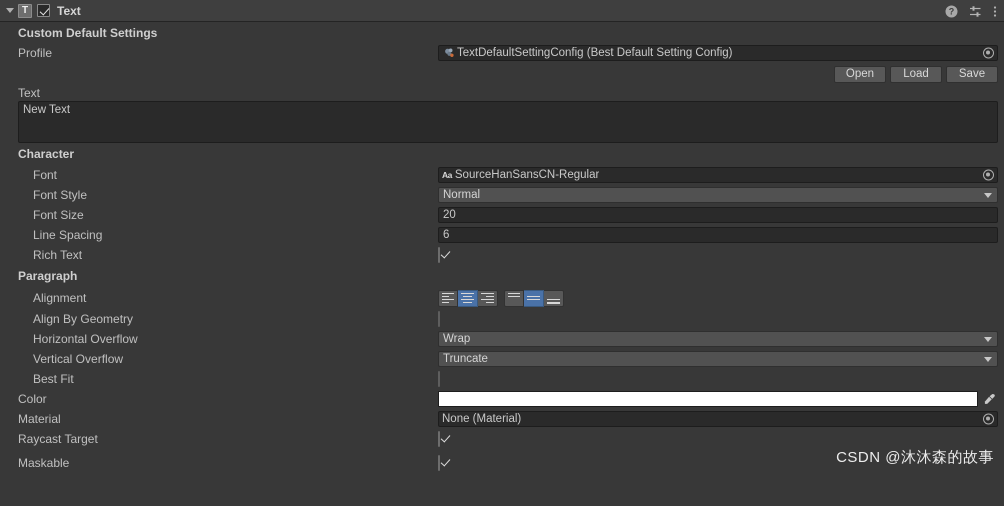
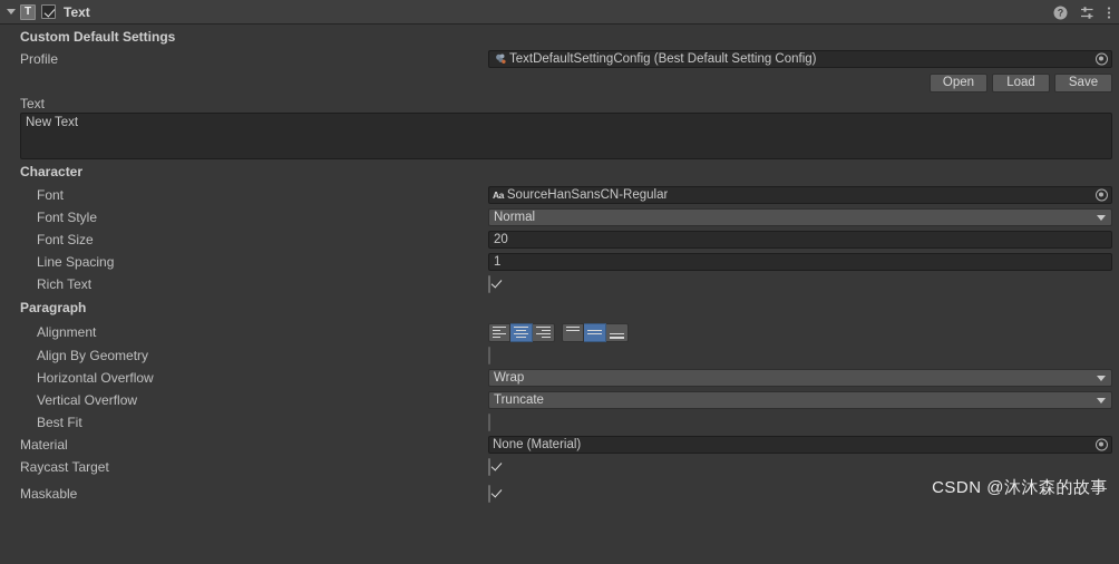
  T
  Text
  ?
  Custom Default Settings
  Profile
  TextDefaultSettingConfig (Best Default Setting Config)
  Open
  Load
  Save
  Text
  New Text
  Character
  Font
  Aa
  SourceHanSansCN-Regular
  Font Style
  Normal
  Font Size
  20
  Line Spacing
- 6
+ 1
  Rich Text
  Paragraph
  Alignment
  Align By Geometry
  Horizontal Overflow
  Wrap
  Vertical Overflow
  Truncate
  Best Fit
- Color
  Material
  None (Material)
  Raycast Target
  Maskable
  CSDN @沐沐森的故事
